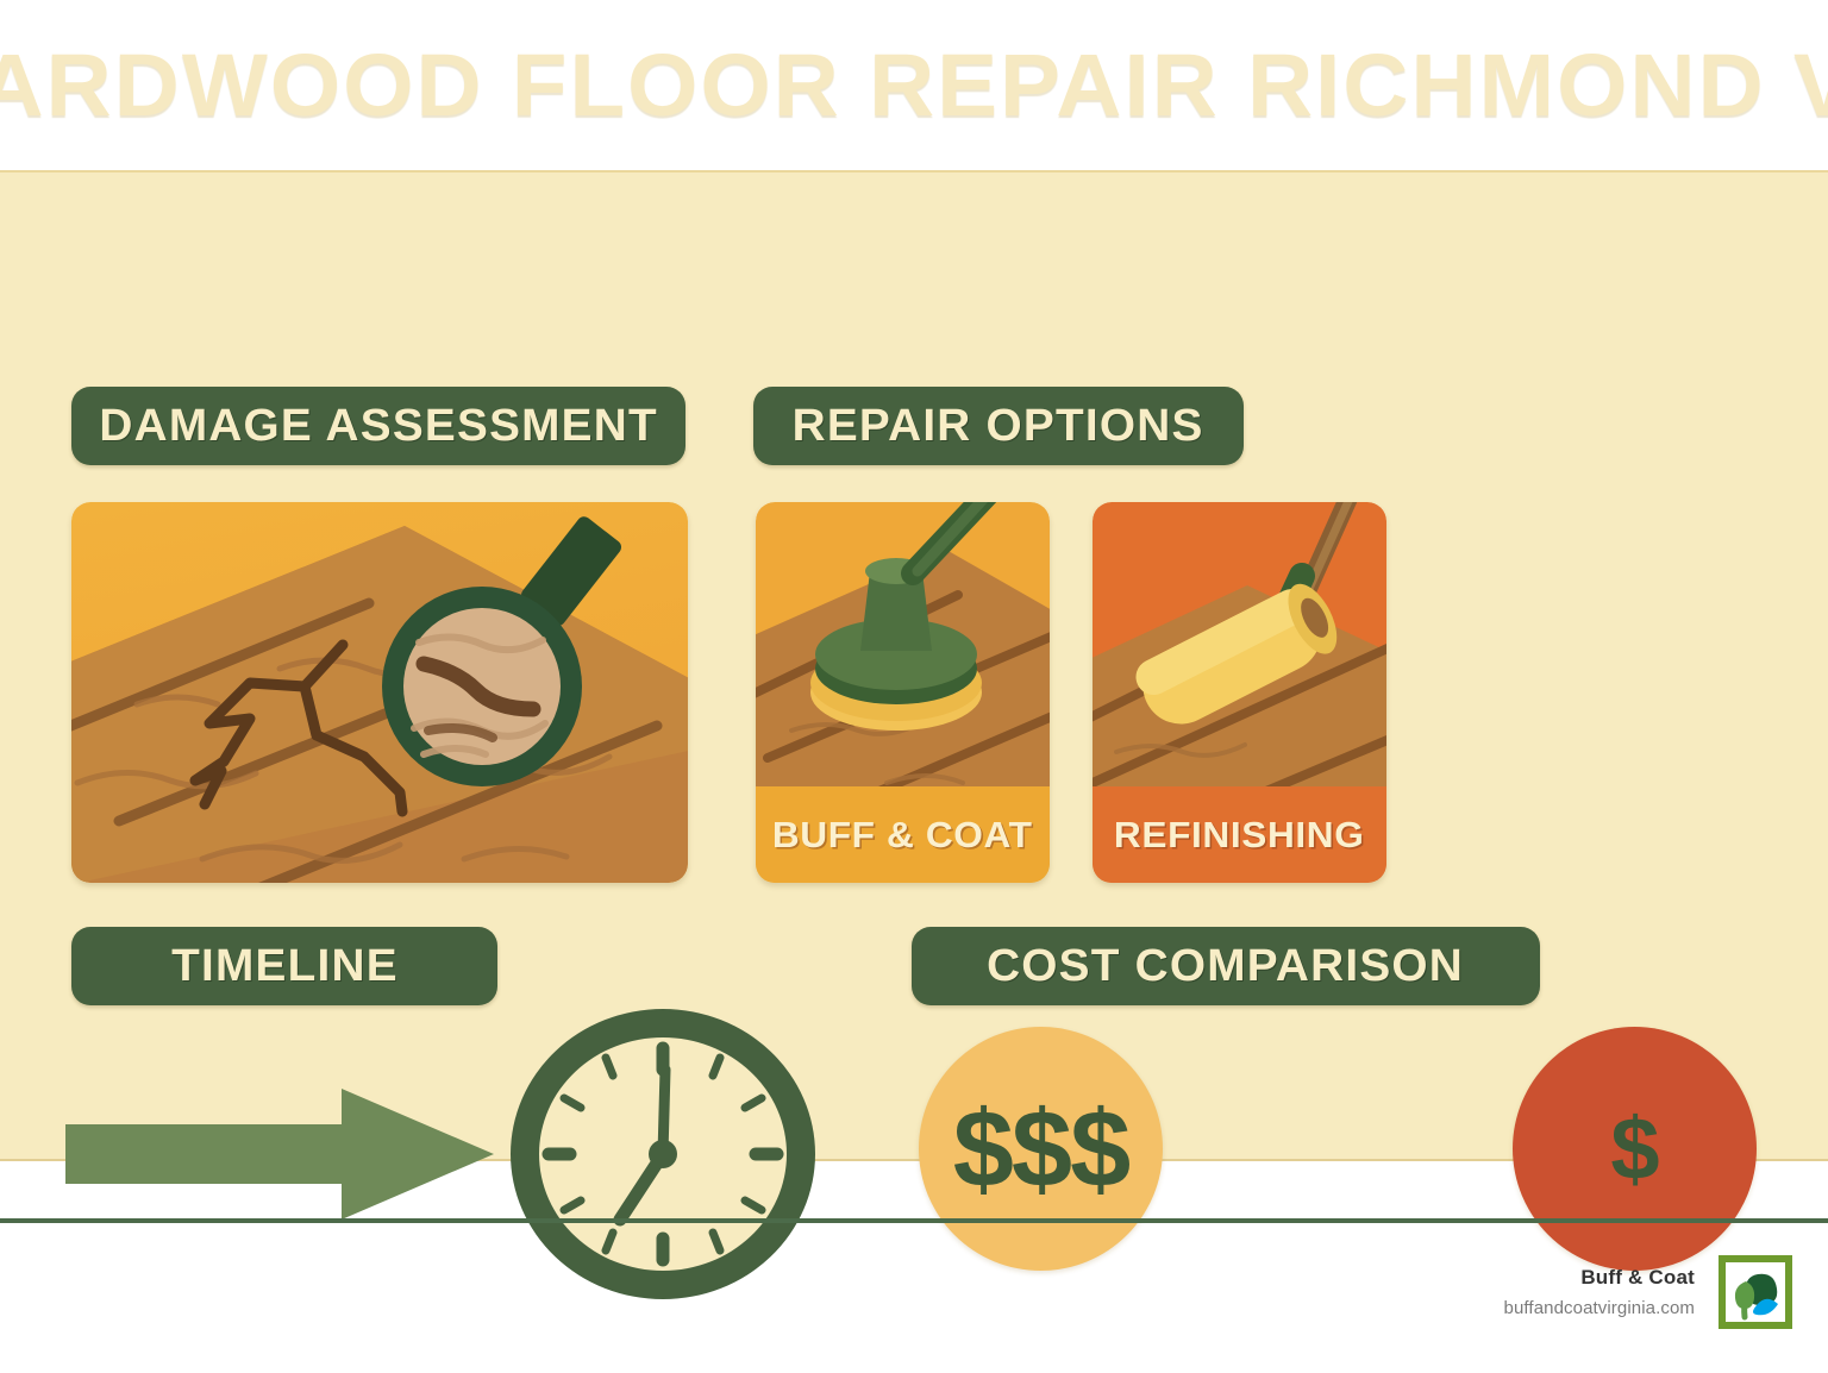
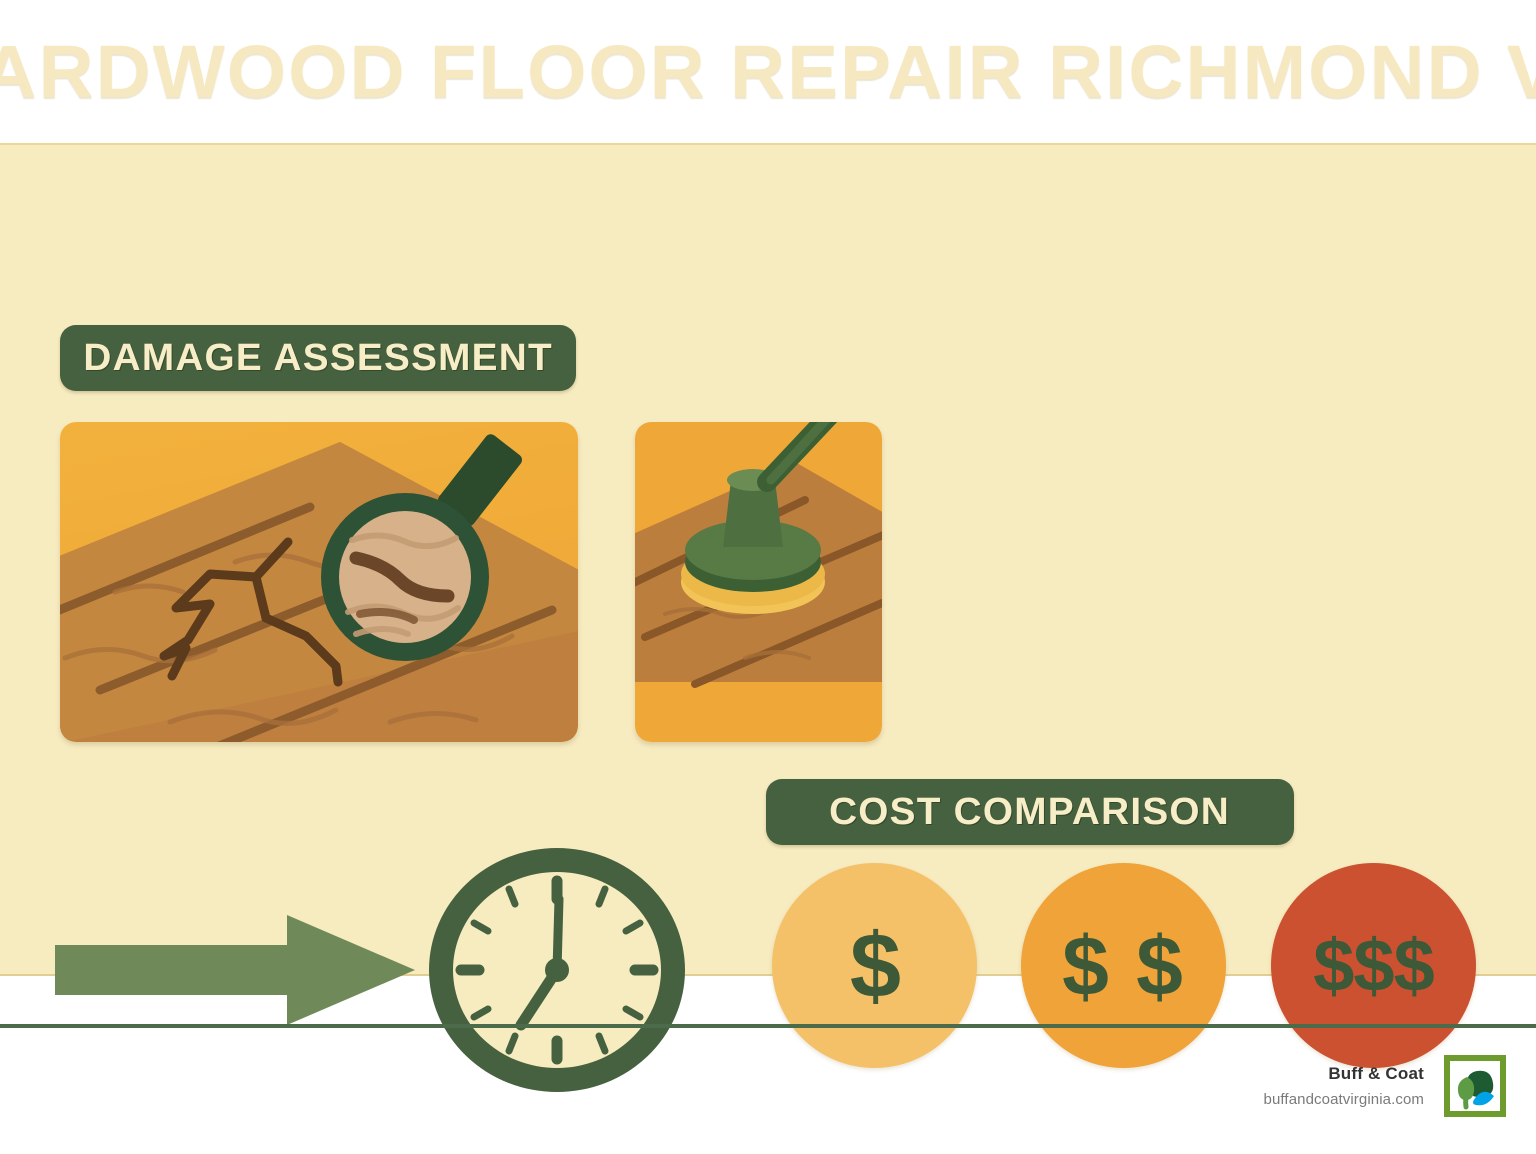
  ARDWOOD FLOOR REPAIR RICHMOND V
  DAMAGE ASSESSMENT
- REPAIR OPTIONS
- BUFF & COAT
- REFINISHING
- TIMELINE
  COST COMPARISON
- $$$
+ $
+ $ $
- $
+ $$$
  Buff & Coat
  buffandcoatvirginia.com
